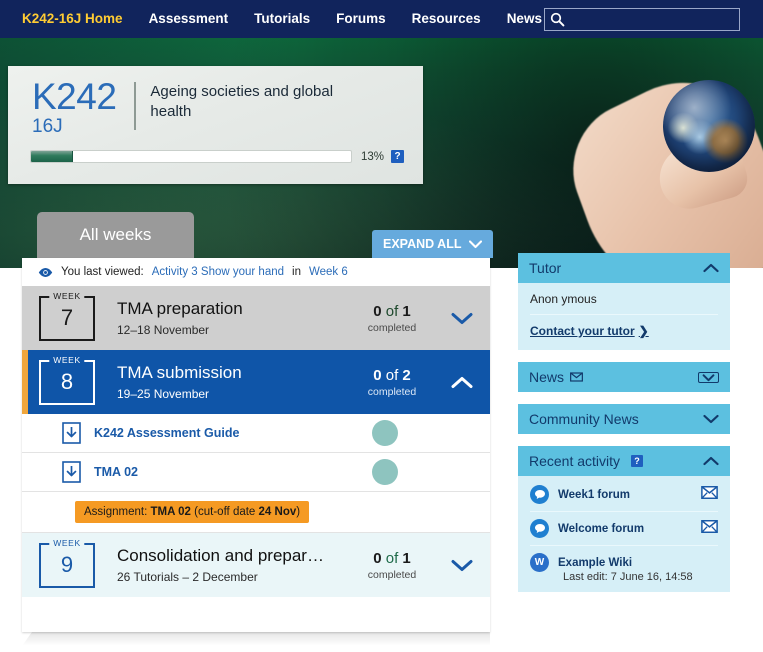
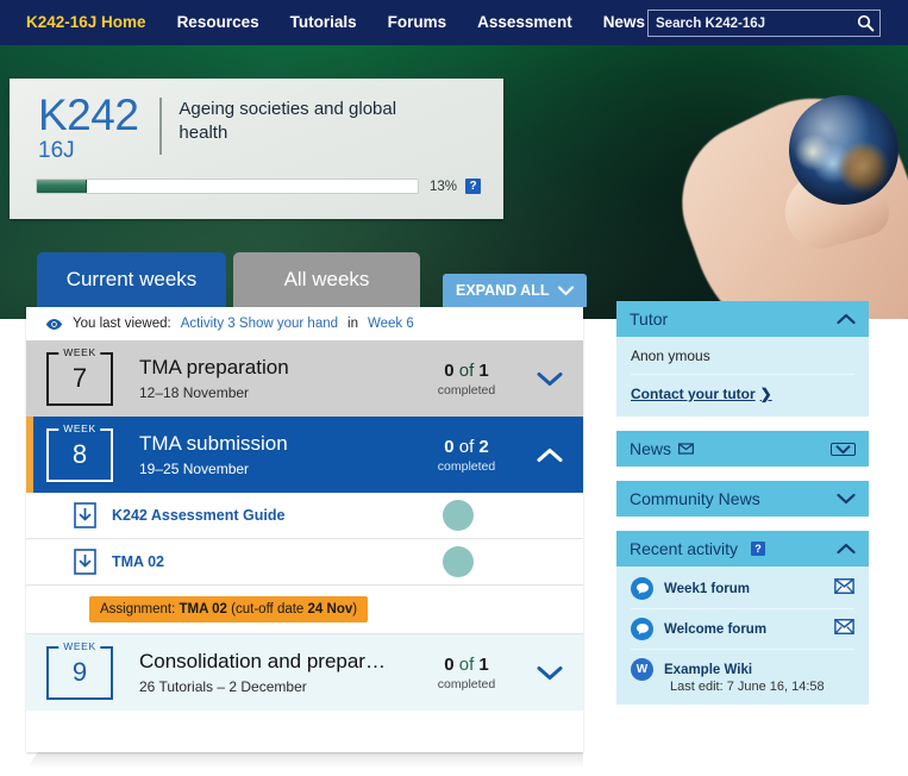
  K242-16J Home
- Assessment
+ Resources
  Tutorials
  Forums
- Resources
+ Assessment
  News
+ Search K242-16J
  K242
  16J
  Ageing societies and global health
  13%
  ?
+ Current weeks
  All weeks
  EXPAND ALL
  You last viewed:
  Activity 3 Show your hand
  in
  Week 6
  WEEK
  7
  TMA preparation
  12–18 November
  0 of 1
  completed
  WEEK
  8
  TMA submission
  19–25 November
  0 of 2
  completed
  K242 Assessment Guide
  TMA 02
  Assignment: TMA 02 (cut-off date 24 Nov)
  WEEK
  9
  Consolidation and prepar…
  26 Tutorials – 2 December
  0 of 1
  completed
  Tutor
  Anon ymous
  Contact your tutor
  ❯
  News
  Community News
  Recent activity
  ?
  Week1 forum
  Welcome forum
  W
  Example Wiki
  Last edit: 7 June 16, 14:58
